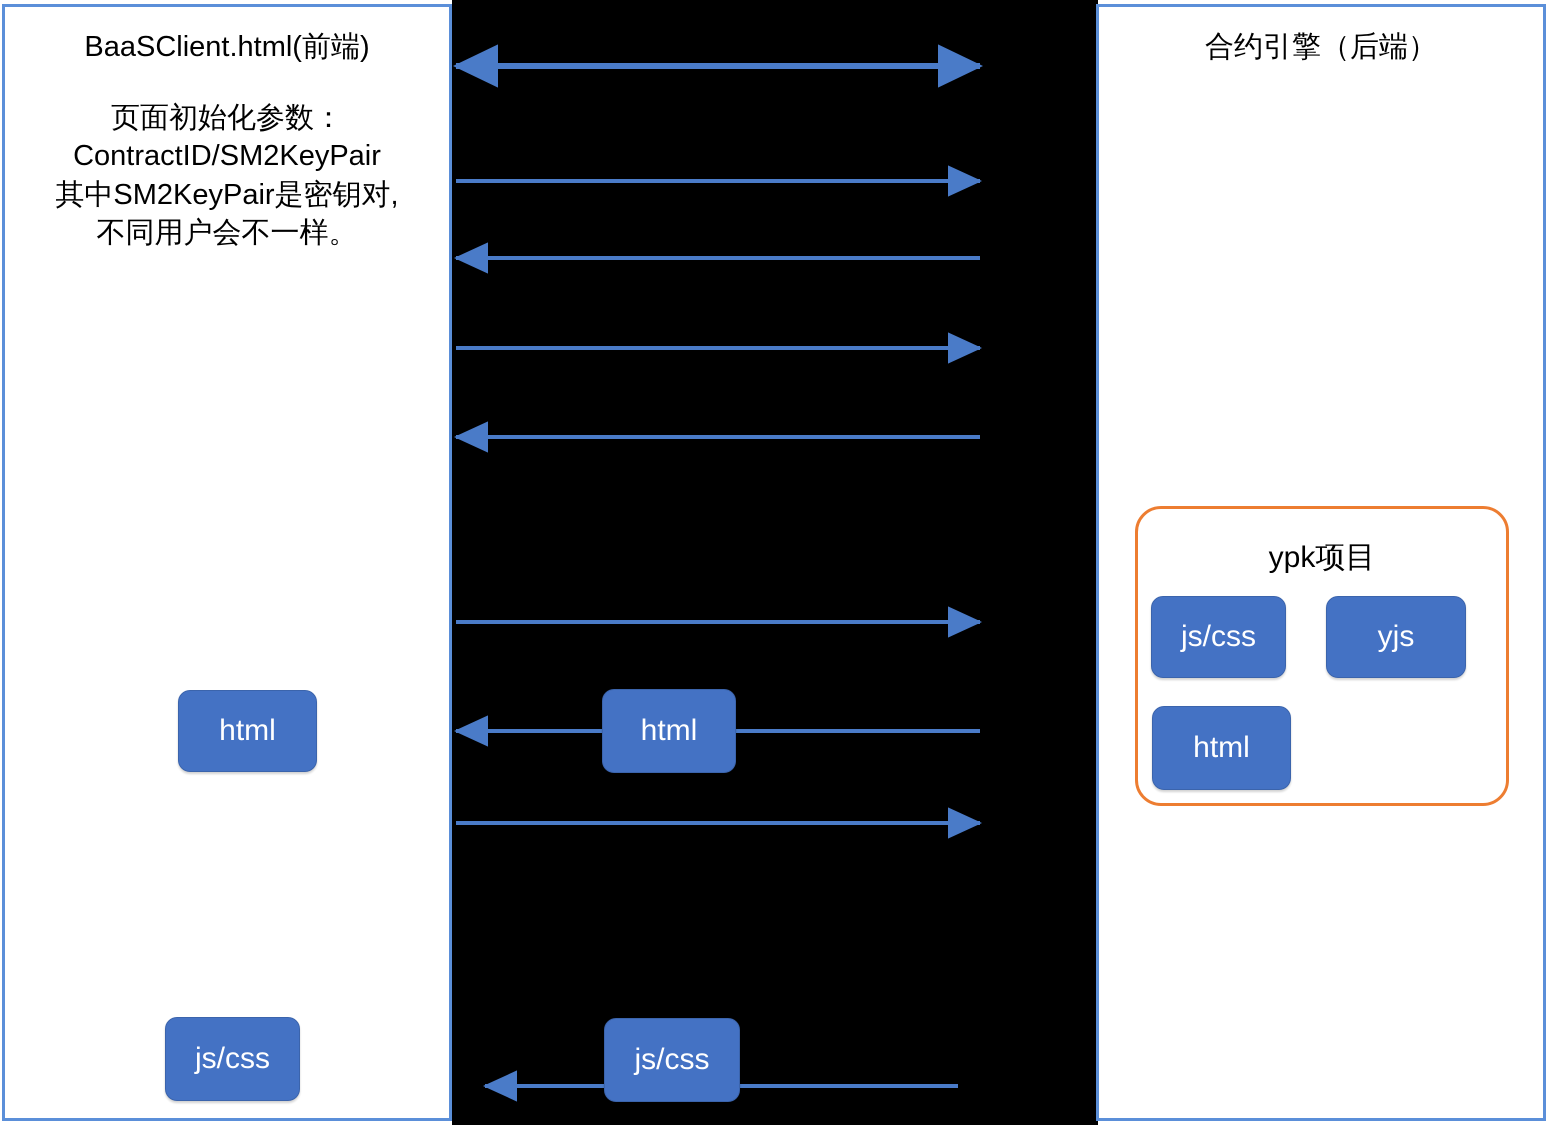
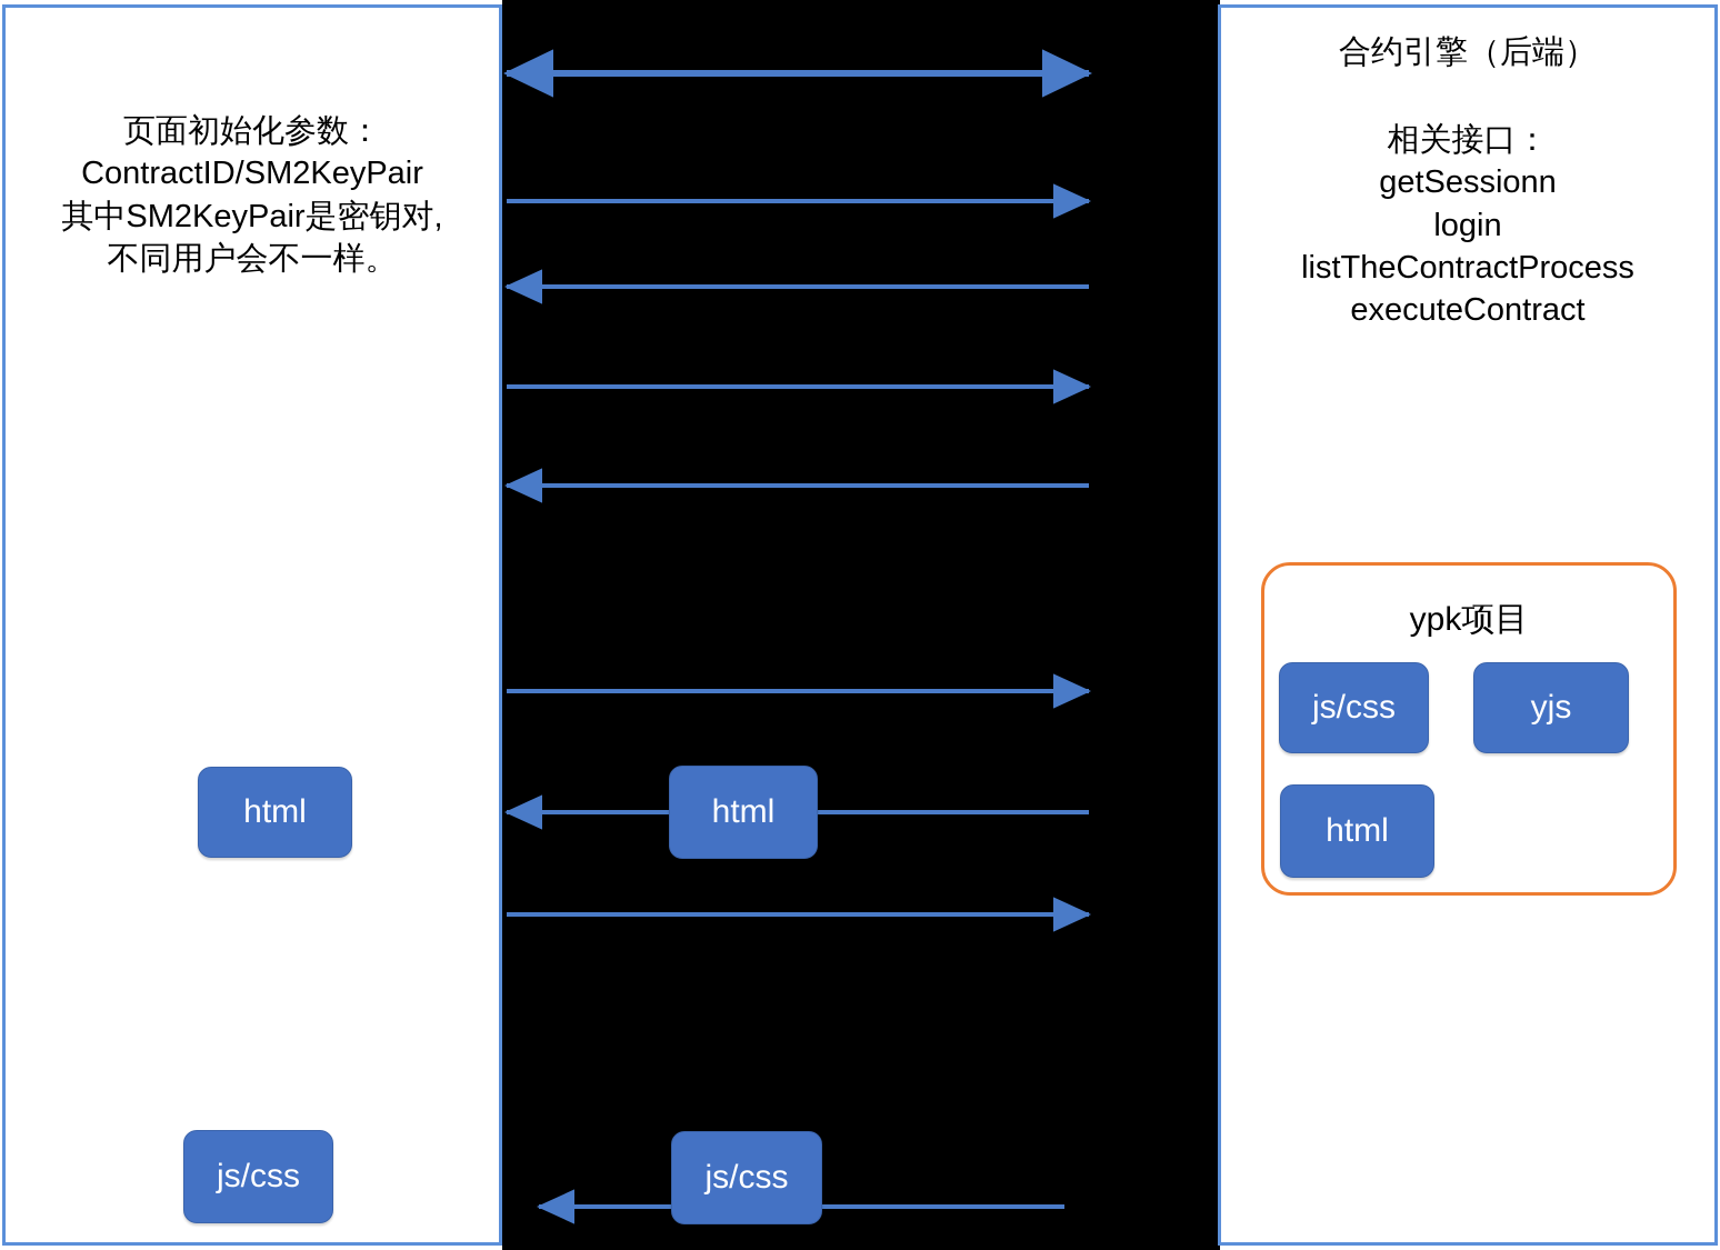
- BaaSClient.html(前端)
  页面初始化参数：
  ContractID/SM2KeyPair
  其中SM2KeyPair是密钥对,
  不同用户会不一样。
  合约引擎（后端）
+ 相关接口：
+ getSessionn
+ login
+ listTheContractProcess
+ executeContract
  html
  js/css
  html
  js/css
  ypk项目
  js/css
  yjs
  html
